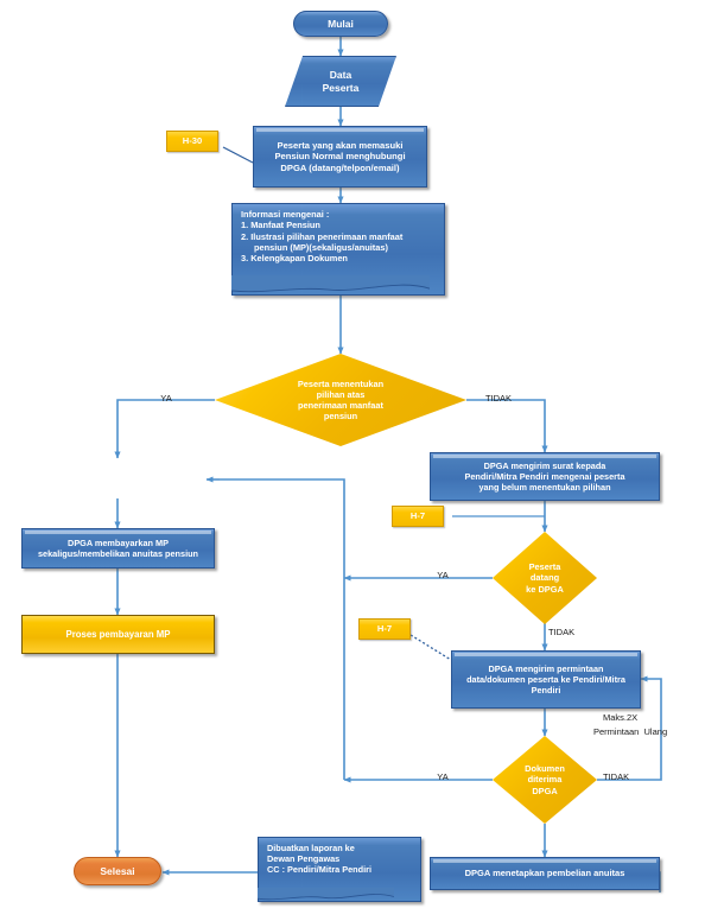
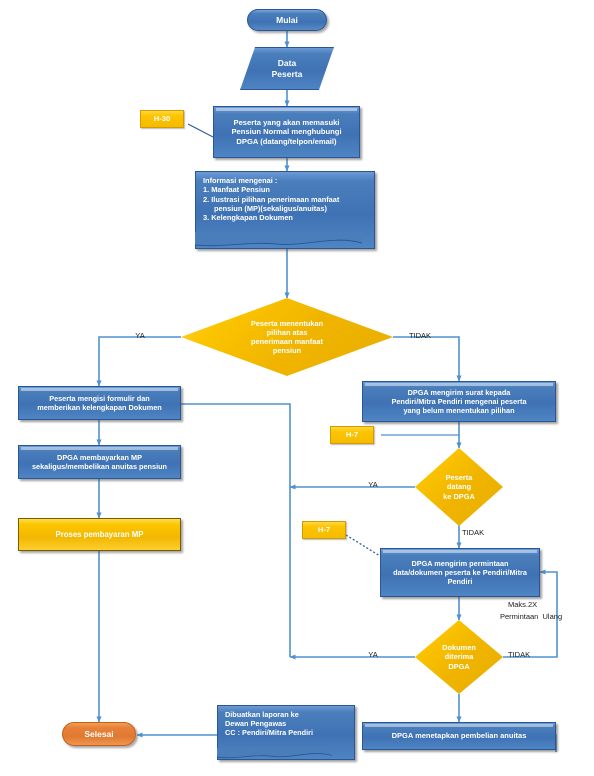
  Mulai
  Data
  Peserta
  Peserta yang akan memasuki
  Pensiun Normal menghubungi
  DPGA (datang/telpon/email)
  Informasi mengenai :
  1. Manfaat Pensiun
  2. Ilustrasi pilihan penerimaan manfaat
  pensiun (MP)(sekaligus/anuitas)
  3. Kelengkapan Dokumen
  Peserta menentukan
  pilihan atas
  penerimaan manfaat
  pensiun
+ Peserta mengisi formulir dan
+ memberikan kelengkapan Dokumen
  DPGA membayarkan MP
  sekaligus/membelikan anuitas pensiun
  Proses pembayaran MP
  DPGA mengirim surat kepada
  Pendiri/Mitra Pendiri mengenai peserta
  yang belum menentukan pilihan
  Peserta
  datang
  ke DPGA
  DPGA mengirim permintaan
  data/dokumen peserta ke Pendiri/Mitra
  Pendiri
  Dokumen
  diterima
  DPGA
  DPGA menetapkan pembelian anuitas
  Dibuatkan laporan ke
  Dewan Pengawas
  CC : Pendiri/Mitra Pendiri
  Selesai
  H-30
  H-7
  H-7
  YA
  TIDAK
  YA
  TIDAK
  YA
  TIDAK
  Maks.2X
  Permintaan Ulang
